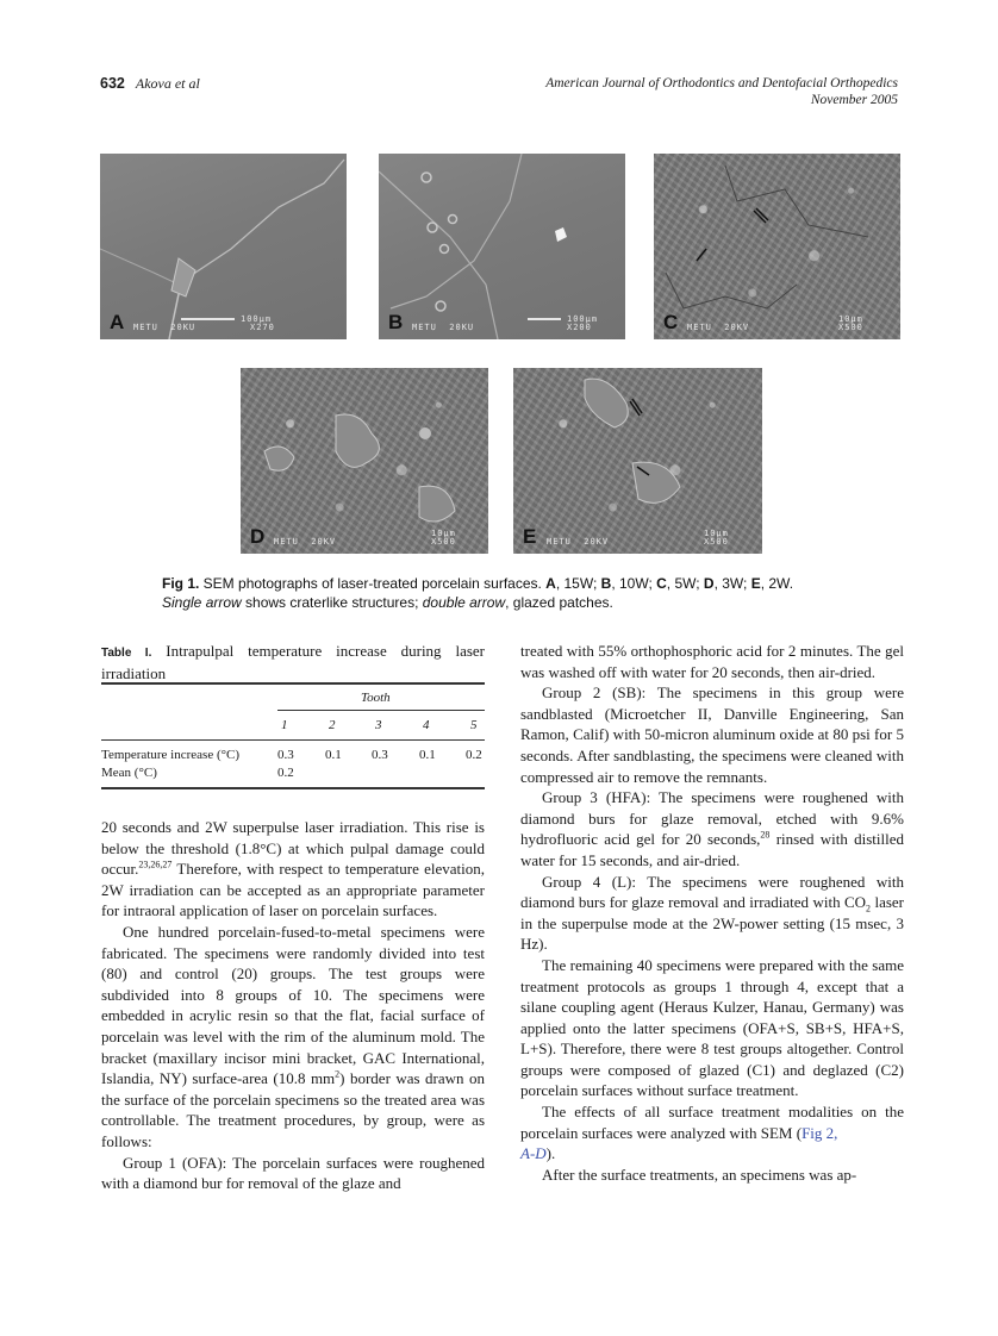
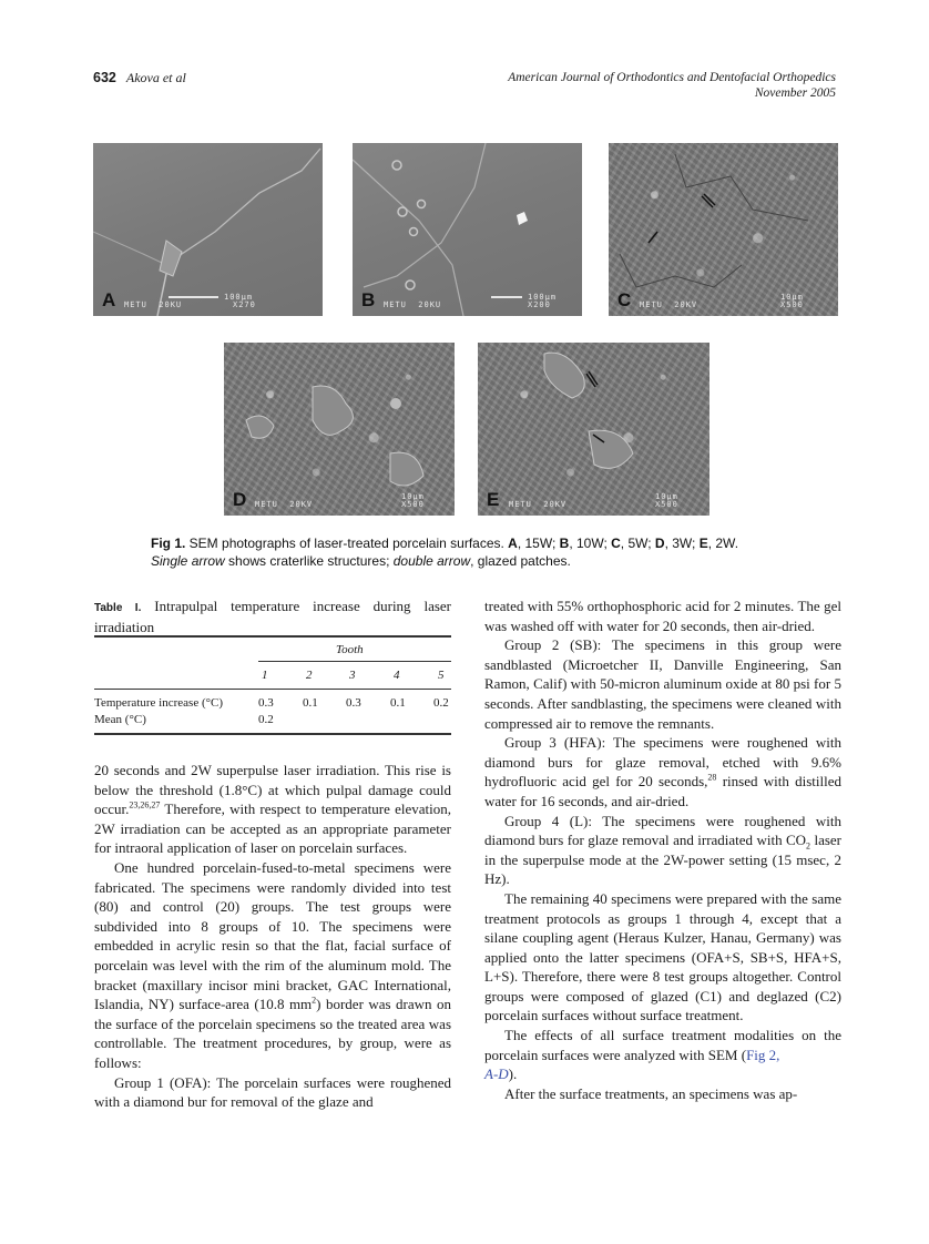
  632 Akova et al
  American Journal of Orthodontics and Dentofacial Orthopedics
  November 2005
  A
  METU 20KU
  100µm
  X270
  B
  METU 20KU
  100µm
  X200
  C
  METU 20KV
  10µm
  X500
  D
  METU 20KV
  10µm
  X500
  E
  METU 20KV
  10µm
  X500
  Fig 1. SEM photographs of laser-treated porcelain surfaces. A, 15W; B, 10W; C, 5W; D, 3W; E, 2W.
  Single arrow shows craterlike structures; double arrow, glazed patches.
  Table I. Intrapulpal temperature increase during laser irradiation
  Tooth
  1
  2
  3
  4
  5
  Temperature increase (°C)
  0.3
  0.1
  0.3
  0.1
  0.2
  Mean (°C)
  0.2
  20 seconds and 2W superpulse laser irradiation. This rise is below the threshold (1.8°C) at which pulpal damage could occur.23,26,27 Therefore, with respect to temperature elevation, 2W irradiation can be accepted as an appropriate parameter for intraoral application of laser on porcelain surfaces.
  One hundred porcelain-fused-to-metal specimens were fabricated. The specimens were randomly divided into test (80) and control (20) groups. The test groups were subdivided into 8 groups of 10. The specimens were embedded in acrylic resin so that the flat, facial surface of porcelain was level with the rim of the aluminum mold. The bracket (maxillary incisor mini bracket, GAC International, Islandia, NY) surface-area (10.8 mm2) border was drawn on the surface of the porcelain specimens so the treated area was controllable. The treatment procedures, by group, were as follows:
  Group 1 (OFA): The porcelain surfaces were roughened with a diamond bur for removal of the glaze and
  treated with 55% orthophosphoric acid for 2 minutes. The gel was washed off with water for 20 seconds, then air-dried.
  Group 2 (SB): The specimens in this group were sandblasted (Microetcher II, Danville Engineering, San Ramon, Calif) with 50-micron aluminum oxide at 80 psi for 5 seconds. After sandblasting, the specimens were cleaned with compressed air to remove the remnants.
- Group 3 (HFA): The specimens were roughened with diamond burs for glaze removal, etched with 9.6% hydrofluoric acid gel for 20 seconds,28 rinsed with distilled water for 15 seconds, and air-dried.
+ Group 3 (HFA): The specimens were roughened with diamond burs for glaze removal, etched with 9.6% hydrofluoric acid gel for 20 seconds,28 rinsed with distilled water for 16 seconds, and air-dried.
- Group 4 (L): The specimens were roughened with diamond burs for glaze removal and irradiated with CO2 laser in the superpulse mode at the 2W-power setting (15 msec, 3 Hz).
+ Group 4 (L): The specimens were roughened with diamond burs for glaze removal and irradiated with CO2 laser in the superpulse mode at the 2W-power setting (15 msec, 2 Hz).
  The remaining 40 specimens were prepared with the same treatment protocols as groups 1 through 4, except that a silane coupling agent (Heraus Kulzer, Hanau, Germany) was applied onto the latter specimens (OFA+S, SB+S, HFA+S, L+S). Therefore, there were 8 test groups altogether. Control groups were composed of glazed (C1) and deglazed (C2) porcelain surfaces without surface treatment.
  The effects of all surface treatment modalities on the porcelain surfaces were analyzed with SEM (Fig 2,
  A-D).
  After the surface treatments, an specimens was ap-
